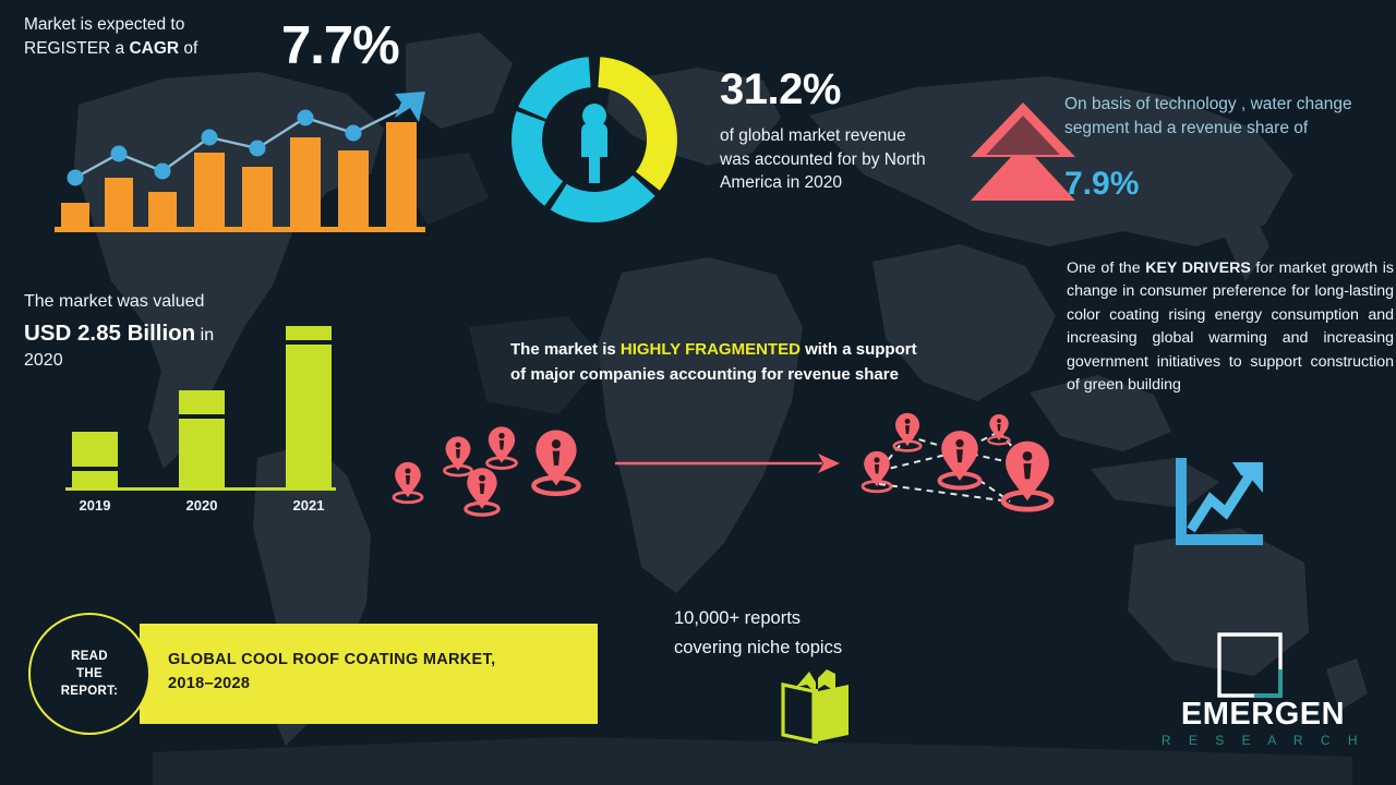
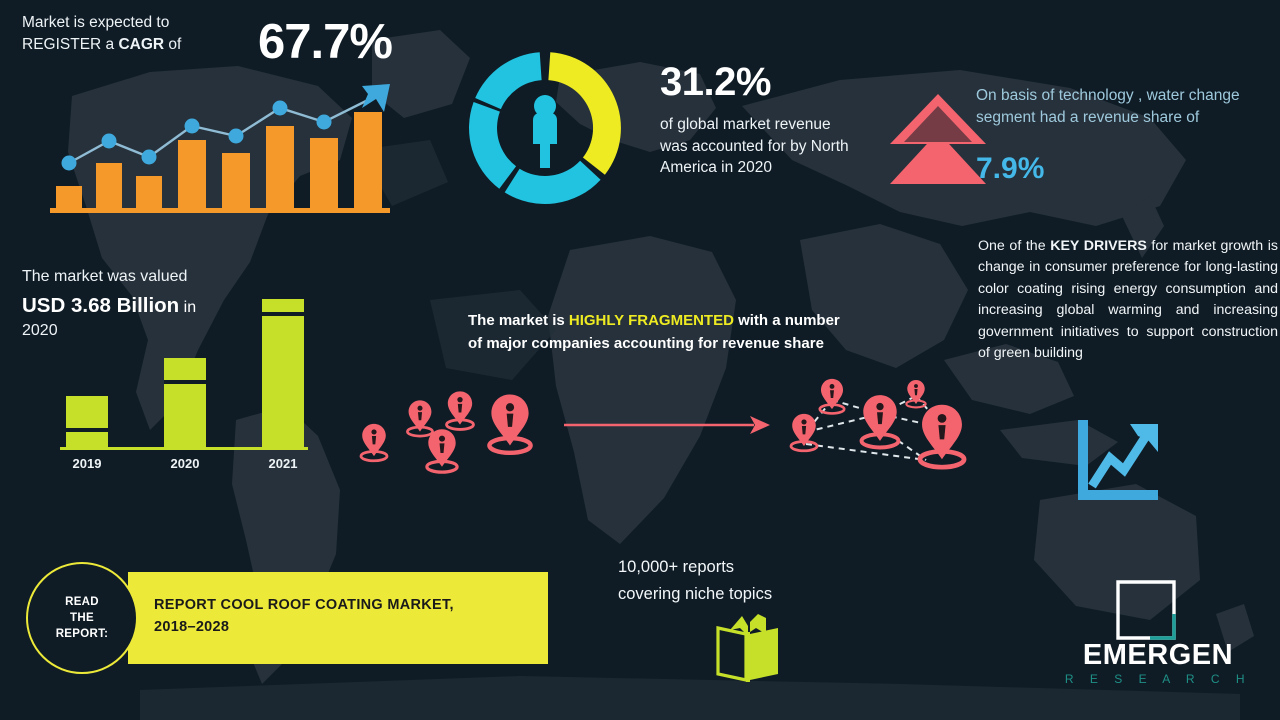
  Market is expected to
  REGISTER a CAGR of
- 7.7%
+ 67.7%
  31.2%
  of global market revenue was accounted for by North America in 2020
  On basis of technology , water change segment had a revenue share of
  7.9%
  One of the KEY DRIVERS for market growth is change in consumer preference for long-lasting color coating rising energy consumption and increasing global warming and increasing government initiatives to support construction of green building
  The market was valued
- USD 2.85 Billion in
+ USD 3.68 Billion in
  2020
  2019
  2020
  2021
- The market is HIGHLY FRAGMENTED with a support of major companies accounting for revenue share
+ The market is HIGHLY FRAGMENTED with a number of major companies accounting for revenue share
- GLOBAL COOL ROOF COATING MARKET,
+ REPORT COOL ROOF COATING MARKET,
  2018–2028
  READ
  THE
  REPORT:
  10,000+ reports
  covering niche topics
  EMERGEN
  R E S E A R C H
